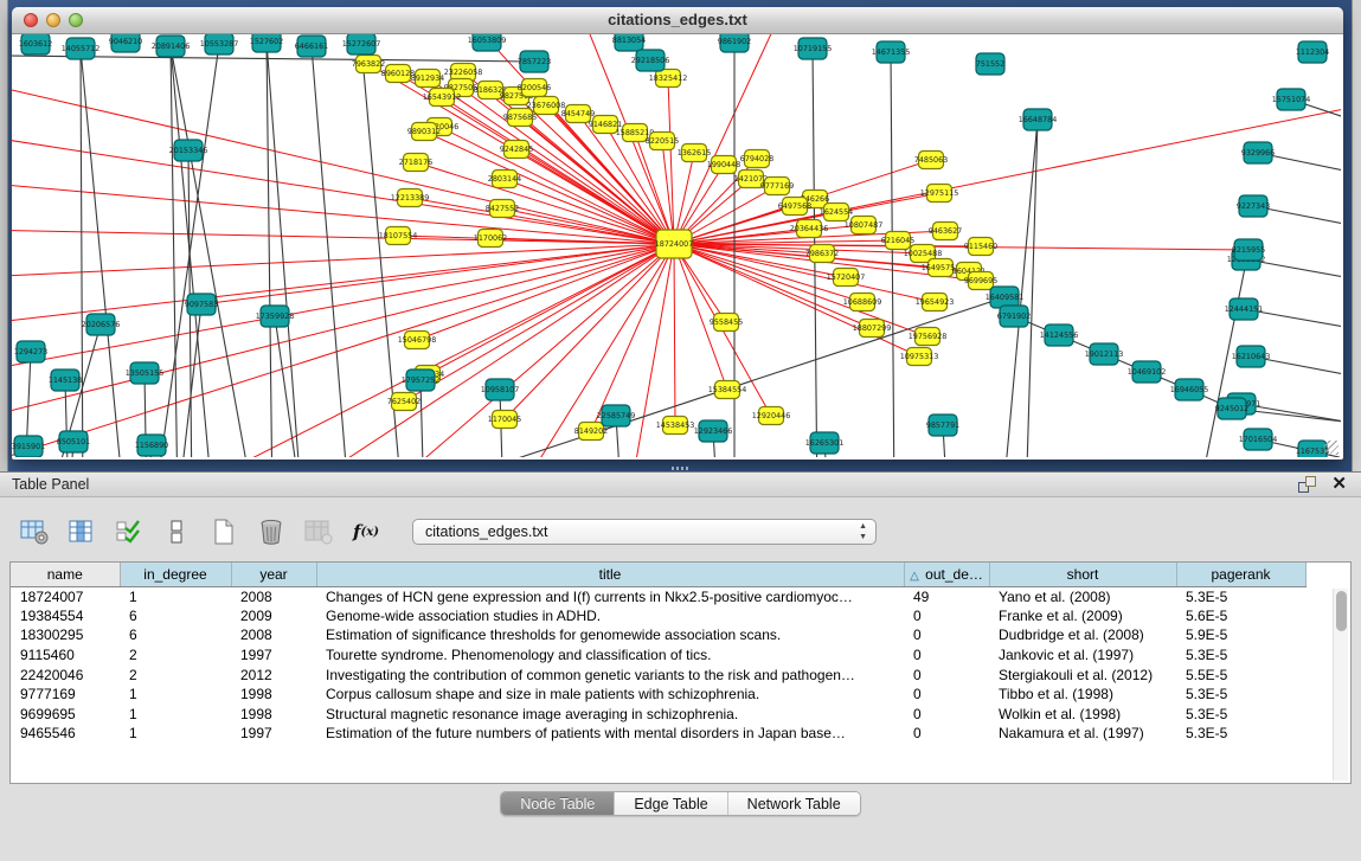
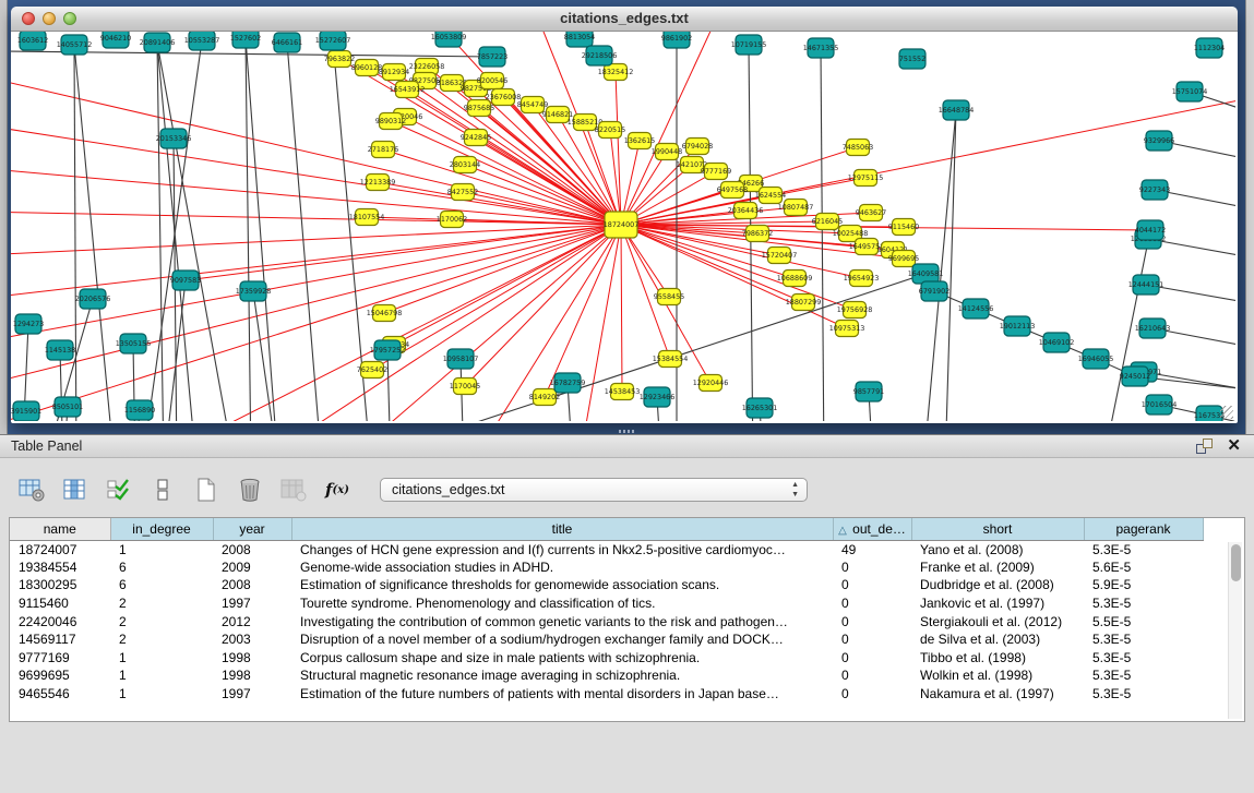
  citations_edges.txt
  18724007
  7963822
  8960128
  8912934
  23226058
  827505
  16543912
  818632
  98275
  8200546
  23676008
  9890312
  9875685
  8454749
  9146821
  1588521
  8220515
  2718176
  9242845
  2803144
  12213389
  8427552
  18107554
  1170062
  18325412
  1362615
  1990448
  6794028
  142107
  9777169
  46266
  6497568
  1624554
  20364436
  10807487
  7485063
  12975115
  9463627
  6216045
  7986372
  10025488
  1649575
  9115460
  15720407
  9699695
  10688609
  19654923
  18807299
  19756928
  9558455
  15046798
  7625402
  1170045
  8149202
  14538453
  15384554
  12920446
  10975313
  1603612
  14055712
  9046210
  20891406
  10553287
  1527602
  6466161
  15272607
  16053809
  7857223
  8813054
  29218506
  9861902
  10719155
  14671355
  751552
  16648784
  20153346
  1112304
  15751074
  9329966
  9227343
  12444151
  16210643
  17016504
  116753
- 8215955
+ 4044172
  16409581
  6791902
  14124556
  19012113
  10469102
  16946055
  9245012
  1294273
  1145138
  20206576
  13505155
  9097583
  17359928
  3915901
  8505101
  1156890
  17957252
  10958107
- 22585749
+ 16782759
  12923466
  16265301
  9857791
  Table Panel
  ✕
  f
  (x)
  citations_edges.txt
  name	in_degree	year	title	△ out_de…	short	pagerank
  18724007	1	2008	Changes of HCN gene expression and I(f) currents in Nkx2.5-positive cardiomyoc…	49	Yano et al. (2008)	5.3E-5
  19384554	6	2009	Genome-wide association studies in ADHD.	0	Franke et al. (2009)	5.6E-5
  18300295	6	2008	Estimation of significance thresholds for genomewide association scans.	0	Dudbridge et al. (2008)	5.9E-5
  9115460	2	1997	Tourette syndrome. Phenomenology and classification of tics.	0	Jankovic et al. (1997)	5.3E-5
  22420046	2	2012	Investigating the contribution of common genetic variants to the risk and pathogen…	0	Stergiakouli et al. (2012)	5.5E-5
+ 14569117	2	2003	Disruption of a novel member of a sodium/hydrogen exchanger family and DOCK…	0	de Silva et al. (2003)	5.3E-5
  9777169	1	1998	Corpus callosum shape and size in male patients with schizophrenia.	0	Tibbo et al. (1998)	5.3E-5
  9699695	1	1998	Structural magnetic resonance image averaging in schizophrenia.	0	Wolkin et al. (1998)	5.3E-5
  9465546	1	1997	Estimation of the future numbers of patients with mental disorders in Japan base…	0	Nakamura et al. (1997)	5.3E-5
- Node Table
- Edge Table
- Network Table
